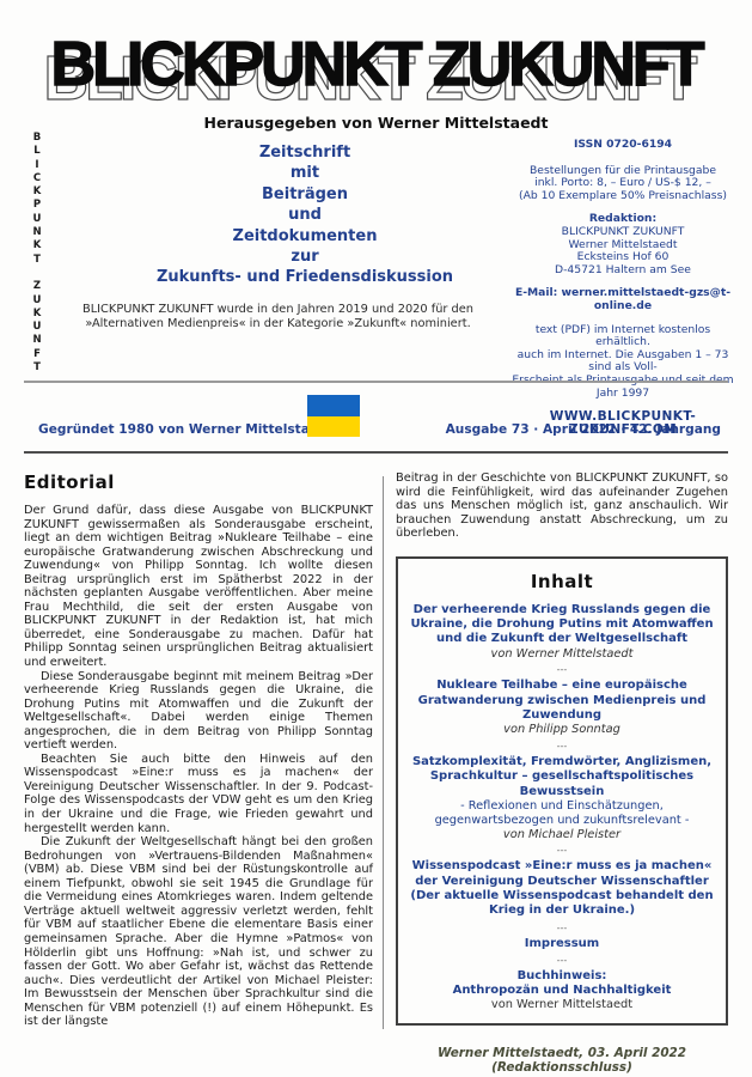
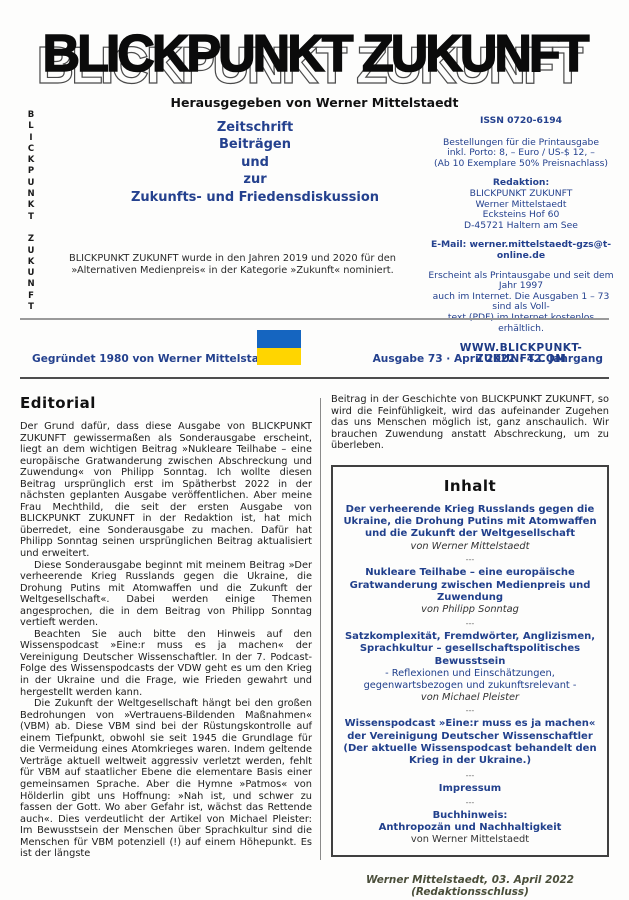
  BLICKPUNKT ZUKUNFT
  BLICKPUNKT ZUKUNFT
  Herausgegeben von Werner Mittelstaedt
  B
  L
  I
  C
  K
  P
  U
  N
  K
  T
  Z
  U
  K
  U
  N
  F
  T
  Zeitschrift
- mit
  Beiträgen
  und
- Zeitdokumenten
  zur
  Zukunfts- und Friedensdiskussion
  BLICKPUNKT ZUKUNFT wurde in den Jahren 2019 und 2020 für den »Alternativen Medienpreis« in der Kategorie »Zukunft« nominiert.
  ISSN 0720-6194
  Bestellungen für die Printausgabe
  inkl. Porto: 8, – Euro / US-$ 12, –
  (Ab 10 Exemplare 50% Preisnachlass)
  Redaktion:
  BLICKPUNKT ZUKUNFT
  Werner Mittelstaedt
  Ecksteins Hof 60
  D-45721 Haltern am See
  E-Mail: werner.mittelstaedt-gzs@t-online.de
- text (PDF) im Internet kostenlos erhältlich.
+ Erscheint als Printausgabe und seit dem Jahr 1997
  auch im Internet. Die Ausgaben 1 – 73 sind als Voll-
- Erscheint als Printausgabe und seit dem Jahr 1997
+ text (PDF) im Internet kostenlos erhältlich.
  WWW.BLICKPUNKT-ZUKUNFT.COM
  Gegründet 1980 von Werner Mittelsta
  Ausgabe 73 · April 2022 · 42. Jahrgang
  Editorial
  Der Grund dafür, dass diese Ausgabe von BLICKPUNKT ZUKUNFT gewissermaßen als Sonderausgabe erscheint, liegt an dem wichtigen Beitrag »Nukleare Teilhabe – eine europäische Gratwanderung zwischen Abschreckung und Zuwendung« von Philipp Sonntag. Ich wollte diesen Beitrag ursprünglich erst im Spätherbst 2022 in der nächsten geplanten Ausgabe veröffentlichen. Aber meine Frau Mechthild, die seit der ersten Ausgabe von BLICKPUNKT ZUKUNFT in der Redaktion ist, hat mich überredet, eine Sonderausgabe zu machen. Dafür hat Philipp Sonntag seinen ursprünglichen Beitrag aktualisiert und erweitert.
  Diese Sonderausgabe beginnt mit meinem Beitrag »Der verheerende Krieg Russlands gegen die Ukraine, die Drohung Putins mit Atomwaffen und die Zukunft der Weltgesellschaft«. Dabei werden einige Themen angesprochen, die in dem Beitrag von Philipp Sonntag vertieft werden.
- Beachten Sie auch bitte den Hinweis auf den Wissenspodcast »Eine:r muss es ja machen« der Vereinigung Deutscher Wissenschaftler. In der 9. Podcast-Folge des Wissenspodcasts der VDW geht es um den Krieg in der Ukraine und die Frage, wie Frieden gewahrt und hergestellt werden kann.
+ Beachten Sie auch bitte den Hinweis auf den Wissenspodcast »Eine:r muss es ja machen« der Vereinigung Deutscher Wissenschaftler. In der 7. Podcast-Folge des Wissenspodcasts der VDW geht es um den Krieg in der Ukraine und die Frage, wie Frieden gewahrt und hergestellt werden kann.
  Die Zukunft der Weltgesellschaft hängt bei den großen Bedrohungen von »Vertrauens-Bildenden Maßnahmen« (VBM) ab. Diese VBM sind bei der Rüstungskontrolle auf einem Tiefpunkt, obwohl sie seit 1945 die Grundlage für die Vermeidung eines Atomkrieges waren. Indem geltende Verträge aktuell weltweit aggressiv verletzt werden, fehlt für VBM auf staatlicher Ebene die elementare Basis einer gemeinsamen Sprache. Aber die Hymne »Patmos« von Hölderlin gibt uns Hoffnung: »Nah ist, und schwer zu fassen der Gott. Wo aber Gefahr ist, wächst das Rettende auch«. Dies verdeutlicht der Artikel von Michael Pleister: Im Bewusstsein der Menschen über Sprachkultur sind die Menschen für VBM potenziell (!) auf einem Höhepunkt. Es ist der längste
  Beitrag in der Geschichte von BLICKPUNKT ZUKUNFT, so wird die Feinfühligkeit, wird das aufeinander Zugehen das uns Menschen möglich ist, ganz anschaulich. Wir brauchen Zuwendung anstatt Abschreckung, um zu überleben.
  Inhalt
  Der verheerende Krieg Russlands gegen die Ukraine, die Drohung Putins mit Atomwaffen und die Zukunft der Weltgesellschaft
  von Werner Mittelstaedt
  ---
  Nukleare Teilhabe – eine europäische Gratwanderung zwischen Medienpreis und Zuwendung
  von Philipp Sonntag
  ---
  Satzkomplexität, Fremdwörter, Anglizismen, Sprachkultur – gesellschaftspolitisches Bewusstsein
  - Reflexionen und Einschätzungen,
  gegenwartsbezogen und zukunftsrelevant -
  von Michael Pleister
  ---
  Wissenspodcast »Eine:r muss es ja machen« der Vereinigung Deutscher Wissenschaftler (Der aktuelle Wissenspodcast behandelt den Krieg in der Ukraine.)
  ---
  Impressum
  ---
  Buchhinweis:
  Anthropozän und Nachhaltigkeit
  von Werner Mittelstaedt
  Werner Mittelstaedt, 03. April 2022 (Redaktionsschluss)
